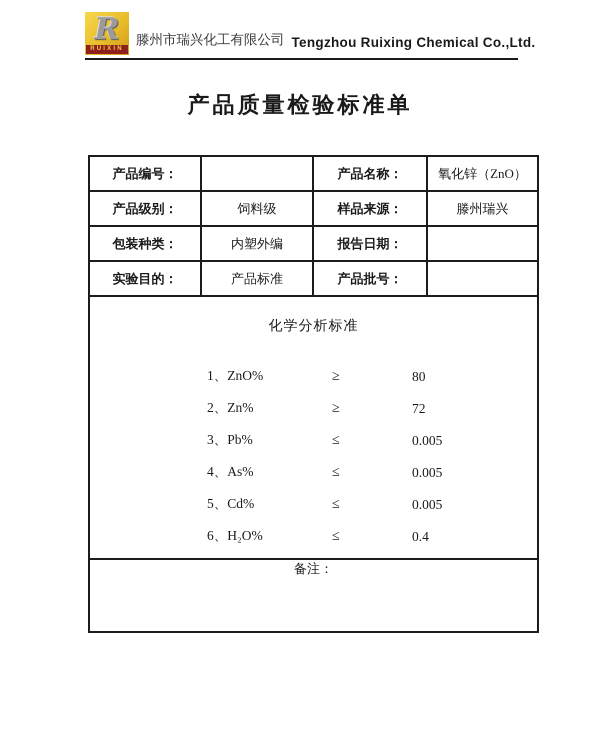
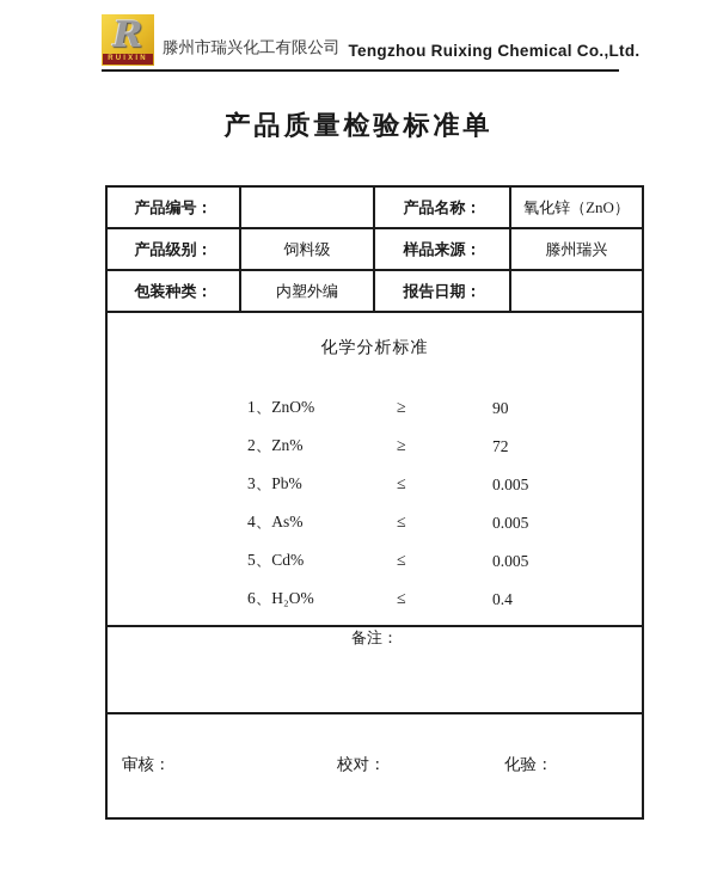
  R
  滕州市瑞兴化工有限公司
  Tengzhou Ruixing Chemical Co.,Ltd.
  产品质量检验标准单
  产品编号：		产品名称：	氧化锌（ZnO）
  产品级别：	饲料级	样品来源：	滕州瑞兴
  包装种类：	内塑外编	报告日期：
- 实验目的：	产品标准	产品批号：
- 化学分析标准 1、ZnO% ≥ 80 2、Zn% ≥ 72 3、Pb% ≤ 0.005 4、As% ≤ 0.005 5、Cd% ≤ 0.005 6、H₂O% ≤ 0.4
+ 化学分析标准 1、ZnO% ≥ 90 2、Zn% ≥ 72 3、Pb% ≤ 0.005 4、As% ≤ 0.005 5、Cd% ≤ 0.005 6、H₂O% ≤ 0.4
  备注：
+ 审核： 校对： 化验：
